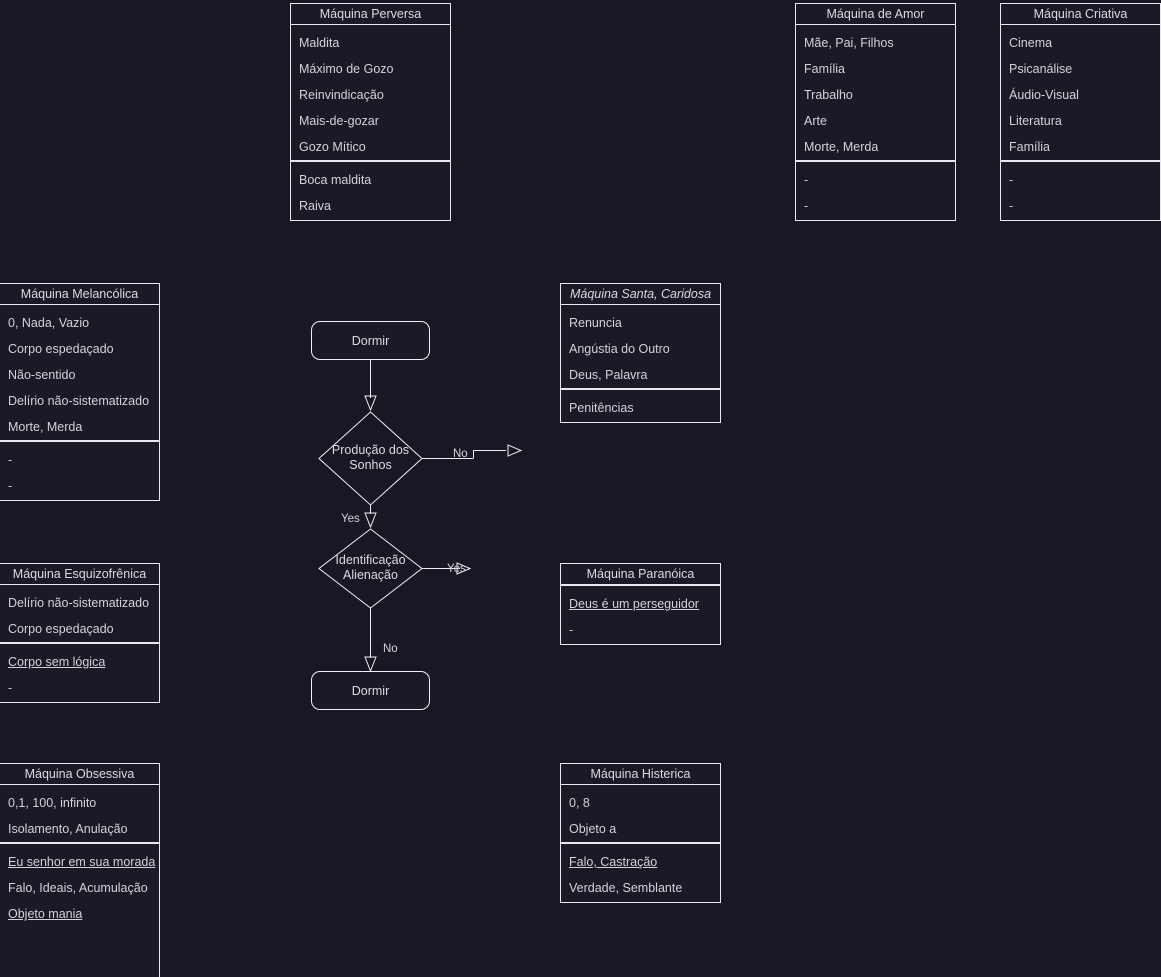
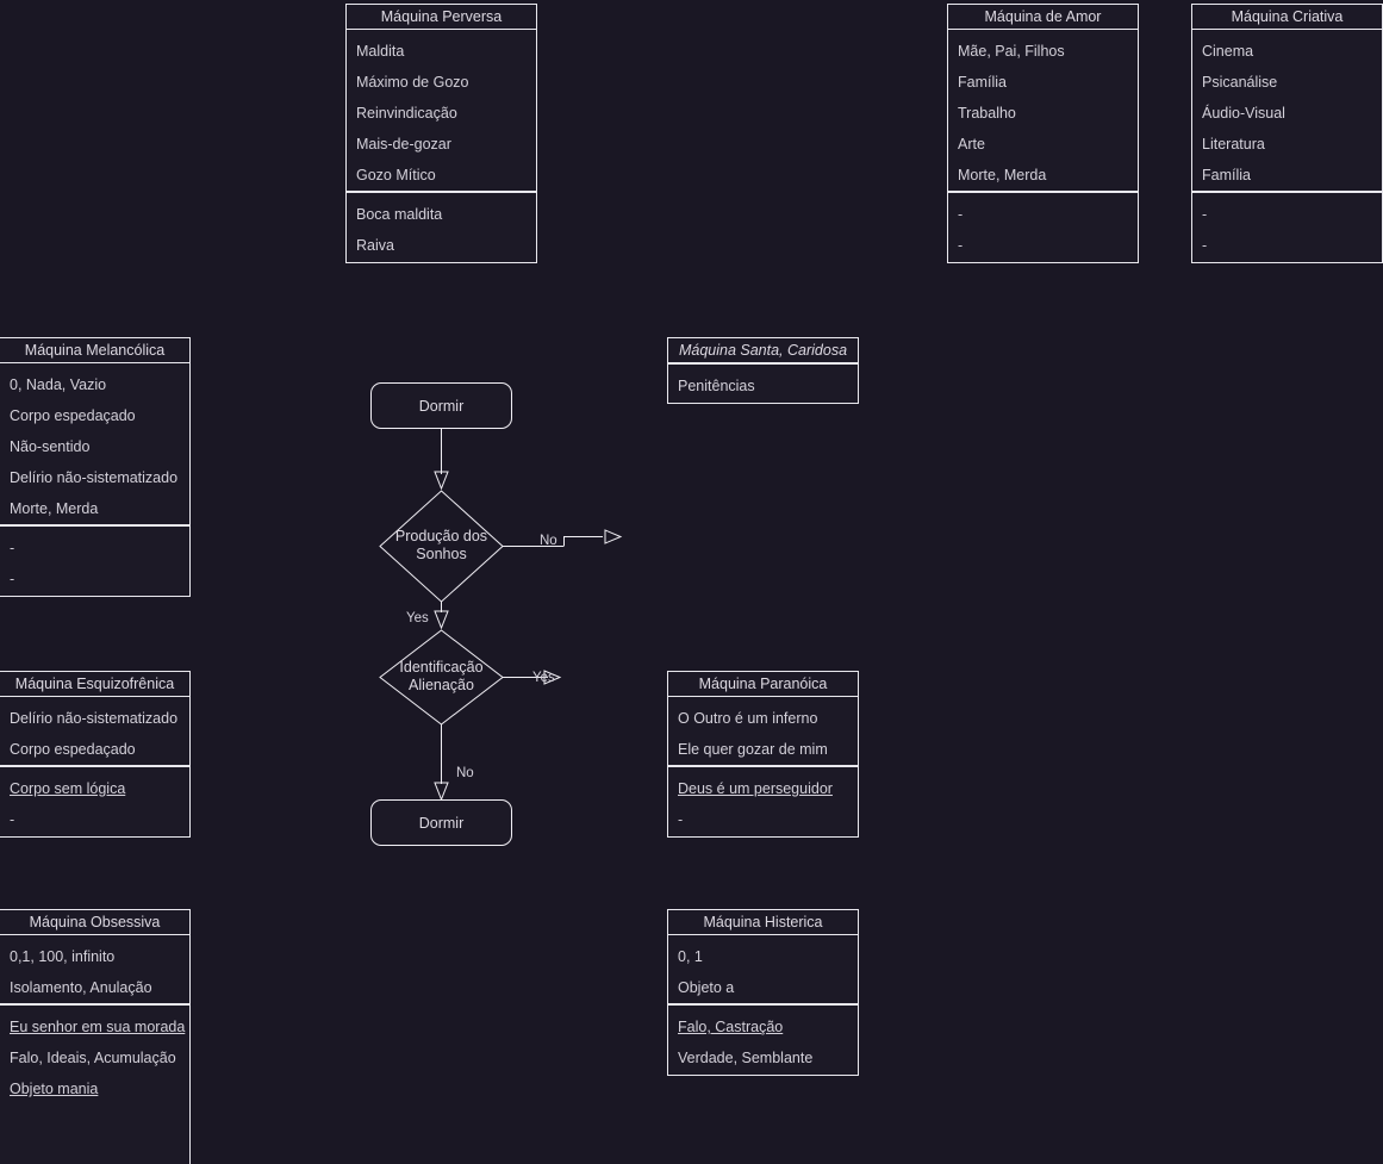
  Máquina Perversa
  Maldita
  Máximo de Gozo
  Reinvindicação
  Mais-de-gozar
  Gozo Mítico
  Boca maldita
  Raiva
  Máquina de Amor
  Mãe, Pai, Filhos
  Família
  Trabalho
  Arte
  Morte, Merda
  -
  -
  Máquina Criativa
  Cinema
  Psicanálise
  Áudio-Visual
  Literatura
  Família
  -
  -
  Máquina Melancólica
  0, Nada, Vazio
  Corpo espedaçado
  Não-sentido
  Delírio não-sistematizado
  Morte, Merda
  -
  -
  Máquina Santa, Caridosa
- Renuncia
- Angústia do Outro
- Deus, Palavra
  Penitências
  Máquina Esquizofrênica
  Delírio não-sistematizado
  Corpo espedaçado
  Corpo sem lógica
  -
  Máquina Paranóica
+ O Outro é um inferno
+ Ele quer gozar de mim
  Deus é um perseguidor
  -
  Máquina Obsessiva
  0,1, 100, infinito
  Isolamento, Anulação
  Eu senhor em sua morad
  Falo, Ideais, Acumulação
  Objeto mania
  Máquina Histerica
- 0, 8
+ 0, 1
  Objeto a
  Falo, Castração
  Verdade, Semblante
  Dormir
  Produção dos
  Sonhos
  No
  Yes
  Identificação
  Alienação
  Yes
  No
  Dormir
